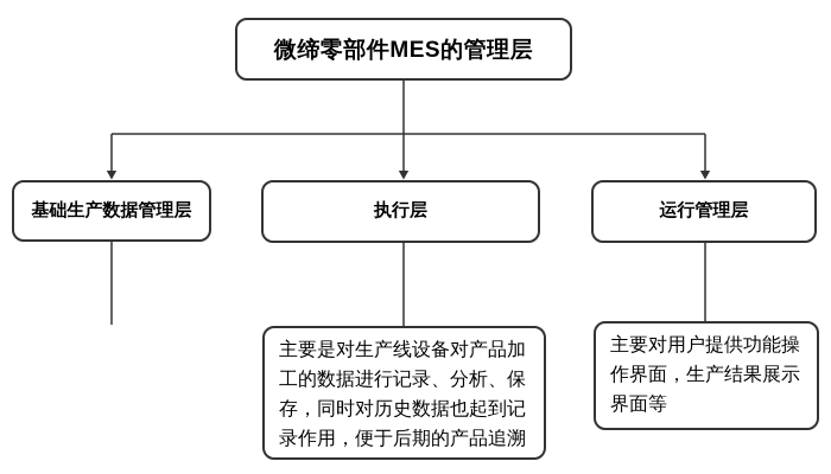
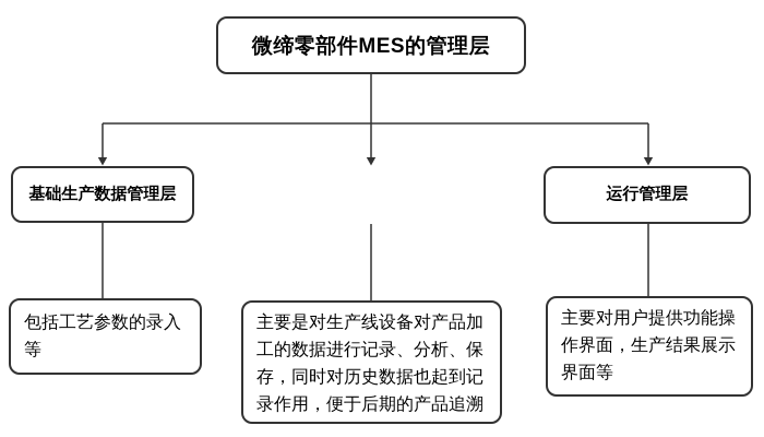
  微缔零部件MES的管理层
  基础生产数据管理层
- 执行层
  运行管理层
+ 包括工艺参数的录入等
  主要是对生产线设备对产品加工的数据进行记录、分析、保存，同时对历史数据也起到记录作用，便于后期的产品追溯
  主要对用户提供功能操作界面，生产结果展示界面等
